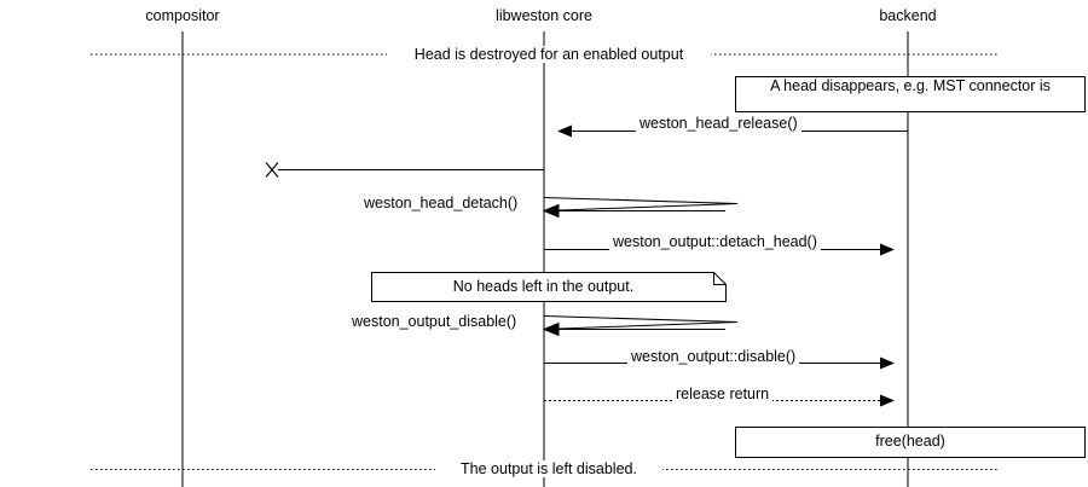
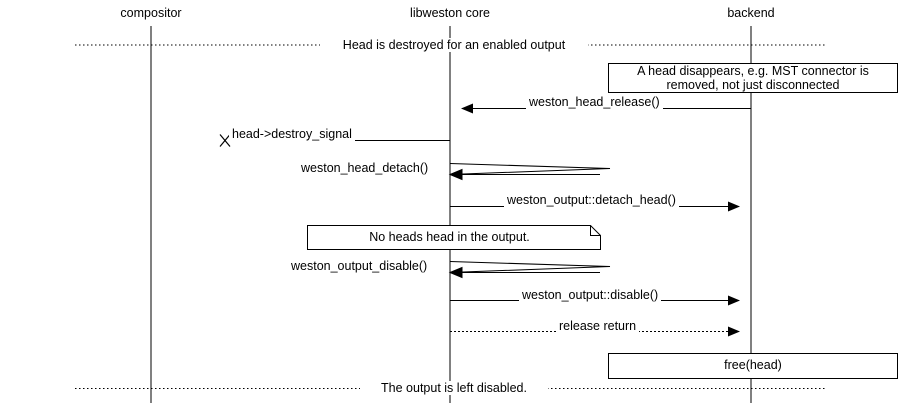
  compositor
  libweston core
  backend
  Head is destroyed for an enabled output
  The output is left disabled.
  A head disappears, e.g. MST connector is
+ removed, not just disconnected
- No heads left in the output.
+ No heads head in the output.
  free(head)
  weston_head_release()
+ head->destroy_signal
  weston_head_detach()
  weston_output::detach_head()
  weston_output_disable()
  weston_output::disable()
  release return
